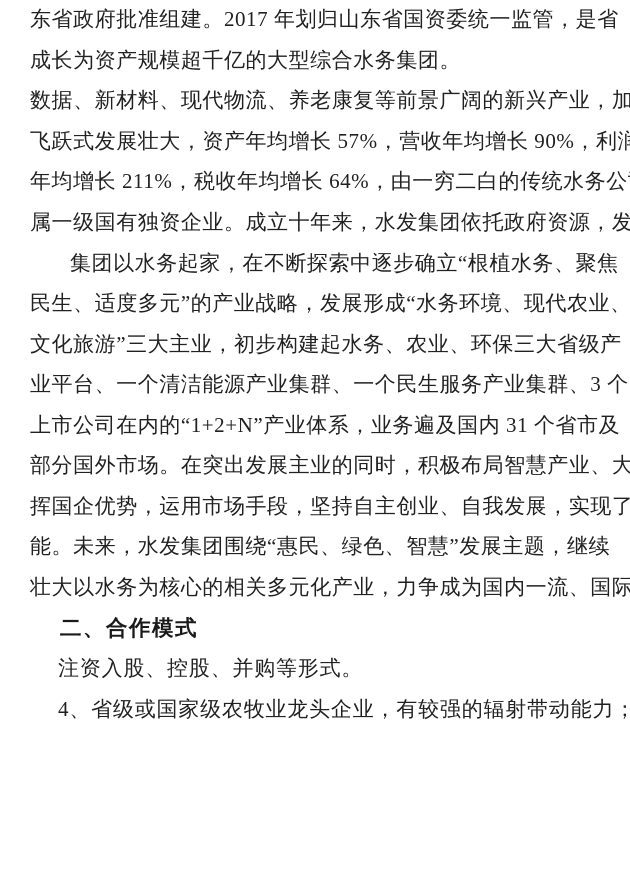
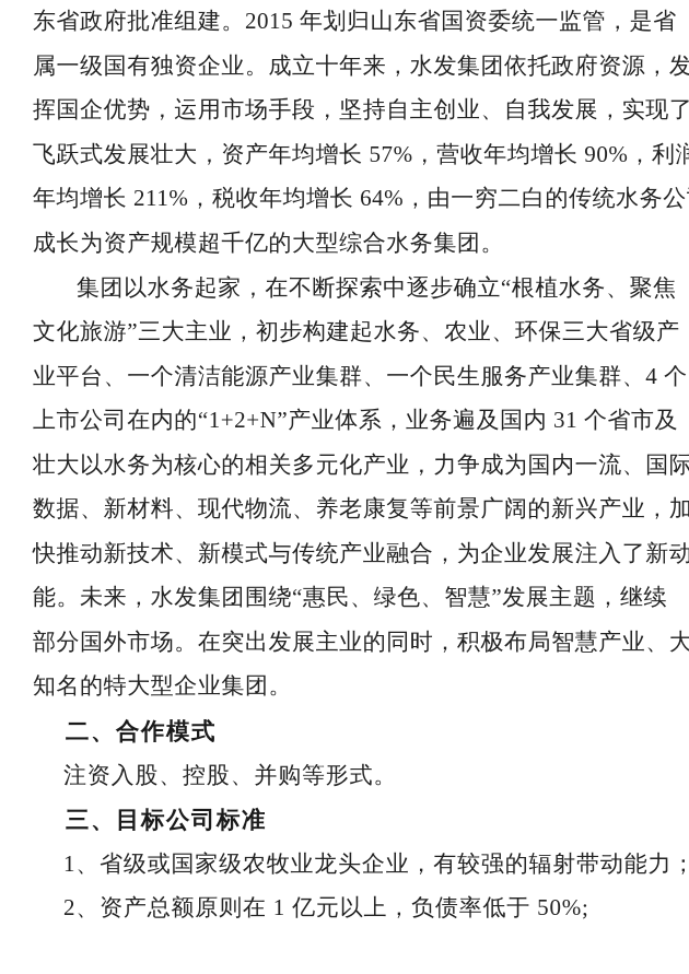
- 东省政府批准组建。2017 年划归山东省国资委统一监管，是省
+ 东省政府批准组建。2015 年划归山东省国资委统一监管，是省
- 成长为资产规模超千亿的大型综合水务集团。
+ 属一级国有独资企业。成立十年来，水发集团依托政府资源，发
- 数据、新材料、现代物流、养老康复等前景广阔的新兴产业，加
+ 挥国企优势，运用市场手段，坚持自主创业、自我发展，实现了
  飞跃式发展壮大，资产年均增长 57%，营收年均增长 90%，利润
  年均增长 211%，税收年均增长 64%，由一穷二白的传统水务公
- 属一级国有独资企业。成立十年来，水发集团依托政府资源，发
+ 成长为资产规模超千亿的大型综合水务集团。
  集团以水务起家，在不断探索中逐步确立“根植水务、聚焦
- 民生、适度多元”的产业战略，发展形成“水务环境、现代农业、
  文化旅游”三大主业，初步构建起水务、农业、环保三大省级产
- 业平台、一个清洁能源产业集群、一个民生服务产业集群、3 个
+ 业平台、一个清洁能源产业集群、一个民生服务产业集群、4 个
  上市公司在内的“1+2+N”产业体系，业务遍及国内 31 个省市及
- 部分国外市场。在突出发展主业的同时，积极布局智慧产业、大
+ 壮大以水务为核心的相关多元化产业，力争成为国内一流、国际
- 挥国企优势，运用市场手段，坚持自主创业、自我发展，实现了
+ 数据、新材料、现代物流、养老康复等前景广阔的新兴产业，加
+ 快推动新技术、新模式与传统产业融合，为企业发展注入了新动
  能。未来，水发集团围绕“惠民、绿色、智慧”发展主题，继续
- 壮大以水务为核心的相关多元化产业，力争成为国内一流、国际
+ 部分国外市场。在突出发展主业的同时，积极布局智慧产业、大
+ 知名的特大型企业集团。
  二、合作模式
  注资入股、控股、并购等形式。
+ 三、目标公司标准
- 4、省级或国家级农牧业龙头企业，有较强的辐射带动能力；
+ 1、省级或国家级农牧业龙头企业，有较强的辐射带动能力；
+ 2、资产总额原则在 1 亿元以上，负债率低于 50%;
